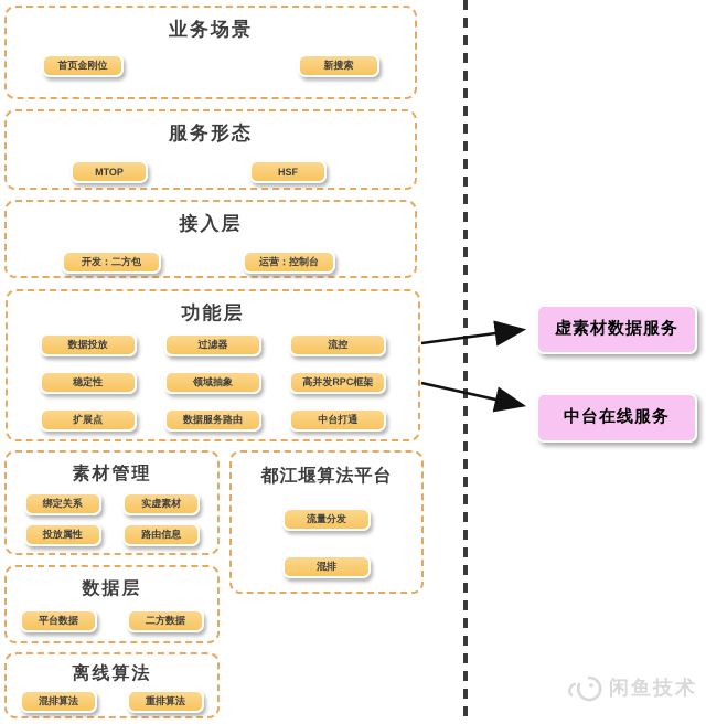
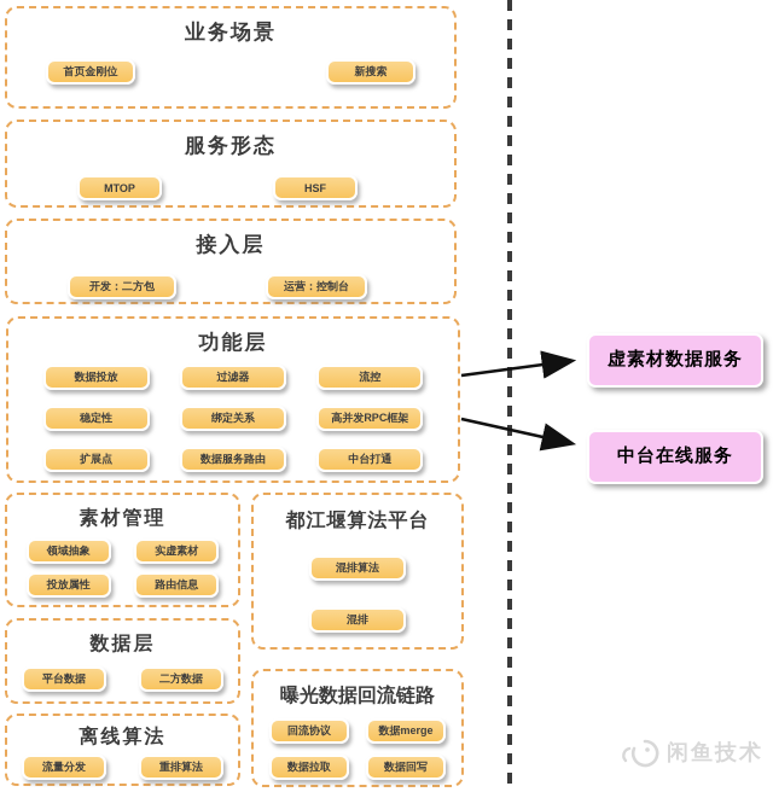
  业务场景
  首页金刚位
  新搜索
  服务形态
  MTOP
  HSF
  接入层
  开发：二方包
  运营：控制台
  功能层
  数据投放
  过滤器
  流控
  稳定性
- 领域抽象
+ 绑定关系
  高并发RPC框架
  扩展点
  数据服务路由
  中台打通
  素材管理
- 绑定关系
+ 领域抽象
  实虚素材
  投放属性
  路由信息
  都江堰算法平台
- 流量分发
+ 混排算法
  混排
  数据层
  平台数据
  二方数据
  离线算法
- 混排算法
+ 流量分发
  重排算法
+ 曝光数据回流链路
+ 回流协议
+ 数据merge
+ 数据拉取
+ 数据回写
  虚素材数据服务
  中台在线服务
  闲鱼技术
